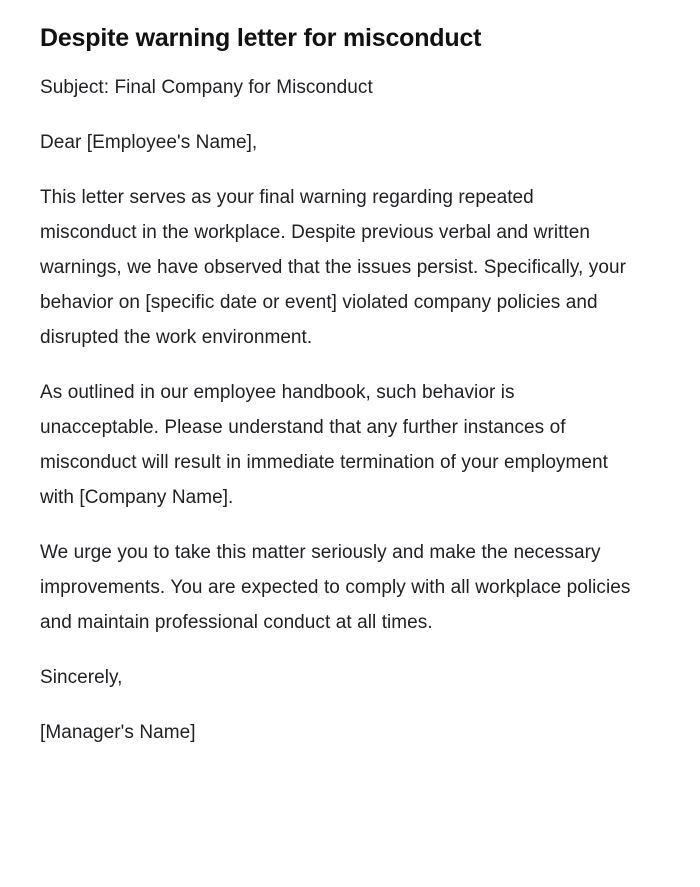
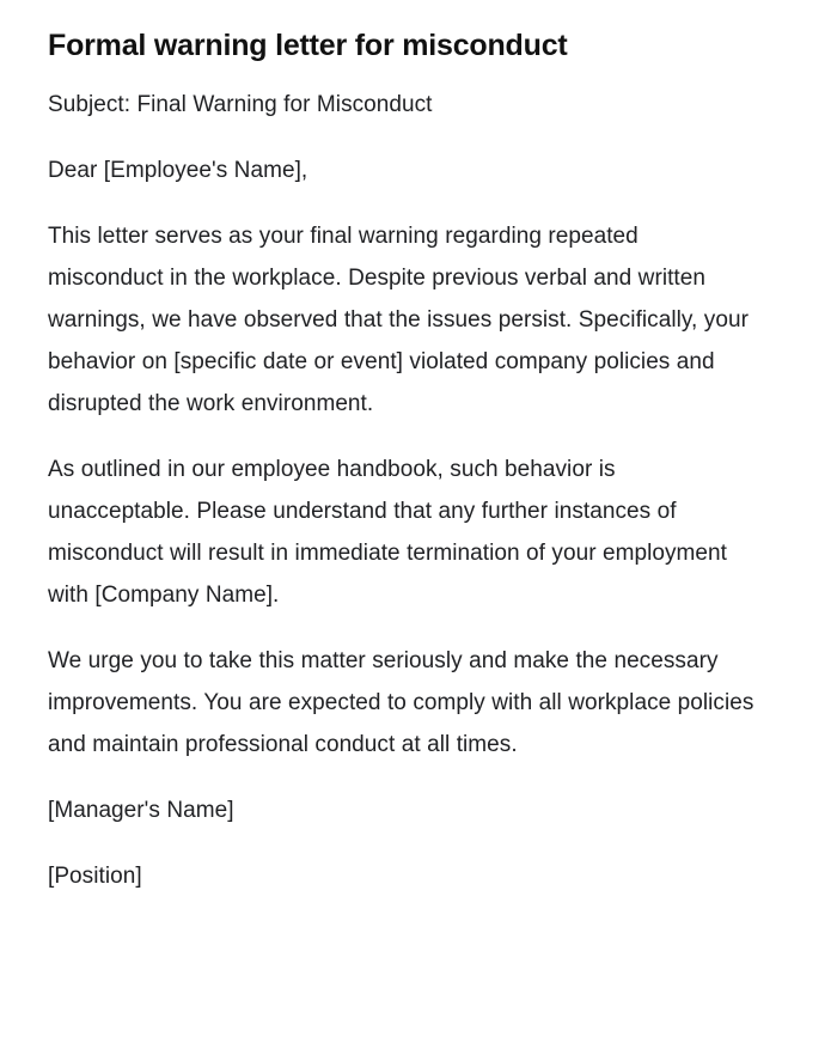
- Despite warning letter for misconduct
+ Formal warning letter for misconduct
- Subject: Final Company for Misconduct
+ Subject: Final Warning for Misconduct
  Dear [Employee's Name],
  This letter serves as your final warning regarding repeated misconduct in the workplace. Despite previous verbal and written warnings, we have observed that the issues persist. Specifically, your behavior on [specific date or event] violated company policies and disrupted the work environment.
  As outlined in our employee handbook, such behavior is unacceptable. Please understand that any further instances of misconduct will result in immediate termination of your employment with [Company Name].
  We urge you to take this matter seriously and make the necessary improvements. You are expected to comply with all workplace policies and maintain professional conduct at all times.
- Sincerely,
  [Manager's Name]
+ [Position]
